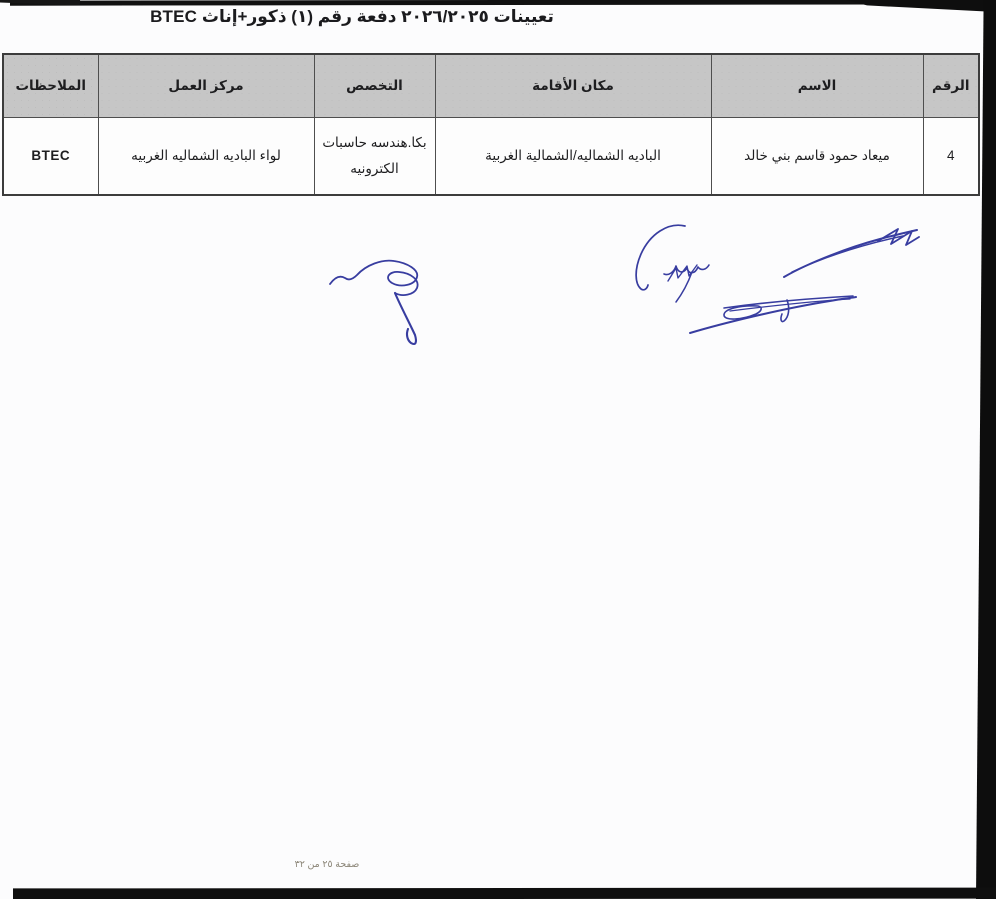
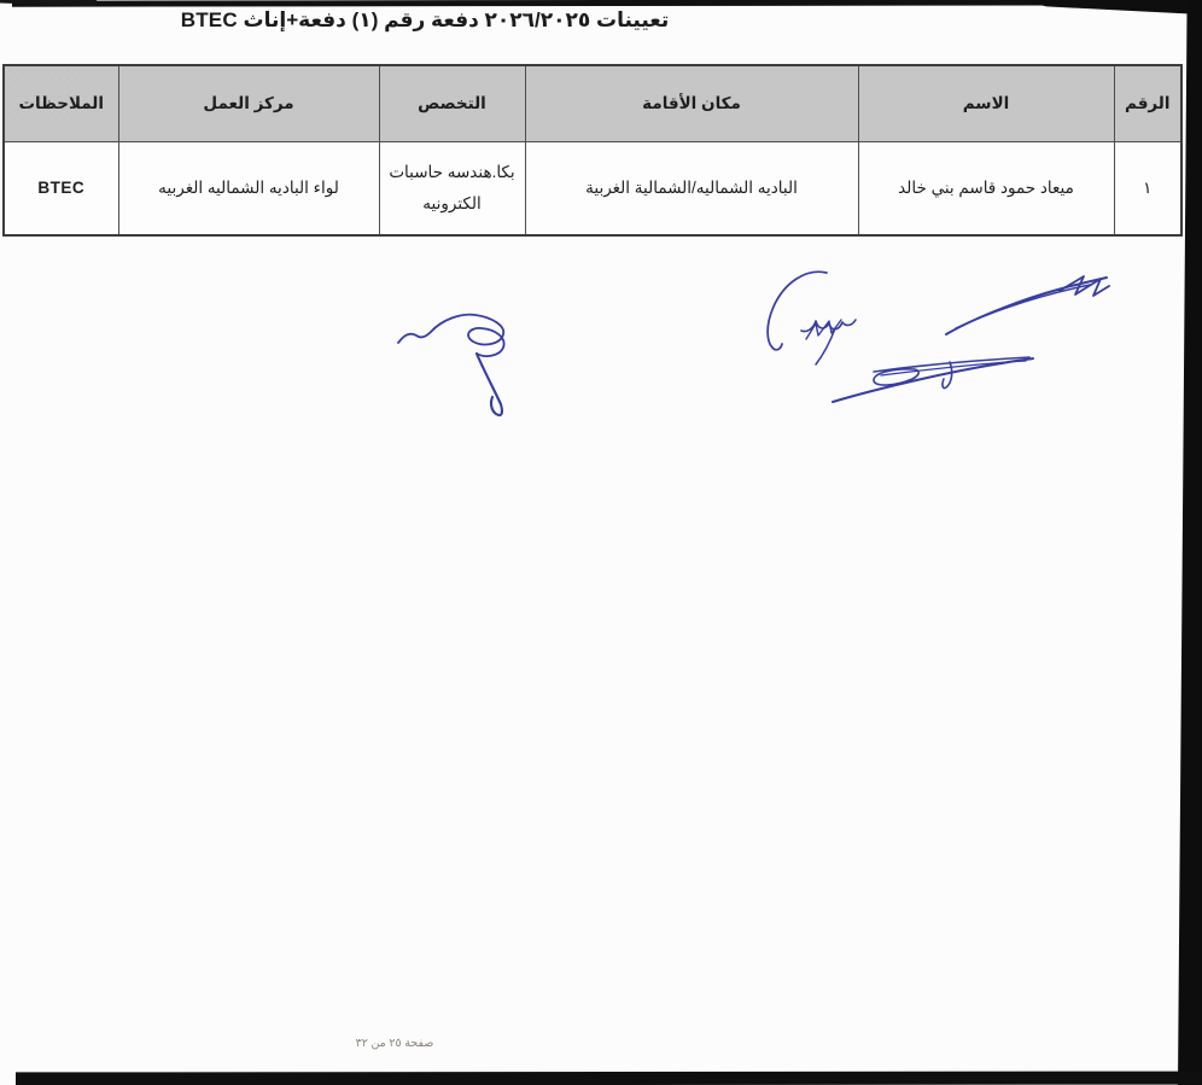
- تعيينات ٢٠٢٦/٢٠٢٥ دفعة رقم (١) ذكور+إناث BTEC
+ تعيينات ٢٠٢٦/٢٠٢٥ دفعة رقم (١) دفعة+إناث BTEC
  الرقم	الاسم	مكان الأقامة	التخصص	مركز العمل	الملاحظات
- 4	ميعاد حمود قاسم بني خالد	الباديه الشماليه/الشمالية الغربية	بكا.هندسه حاسبات الكترونيه	لواء الباديه الشماليه الغربيه	BTEC
+ ١	ميعاد حمود قاسم بني خالد	الباديه الشماليه/الشمالية الغربية	بكا.هندسه حاسبات الكترونيه	لواء الباديه الشماليه الغربيه	BTEC
  صفحة ٢٥ من ٣٢
